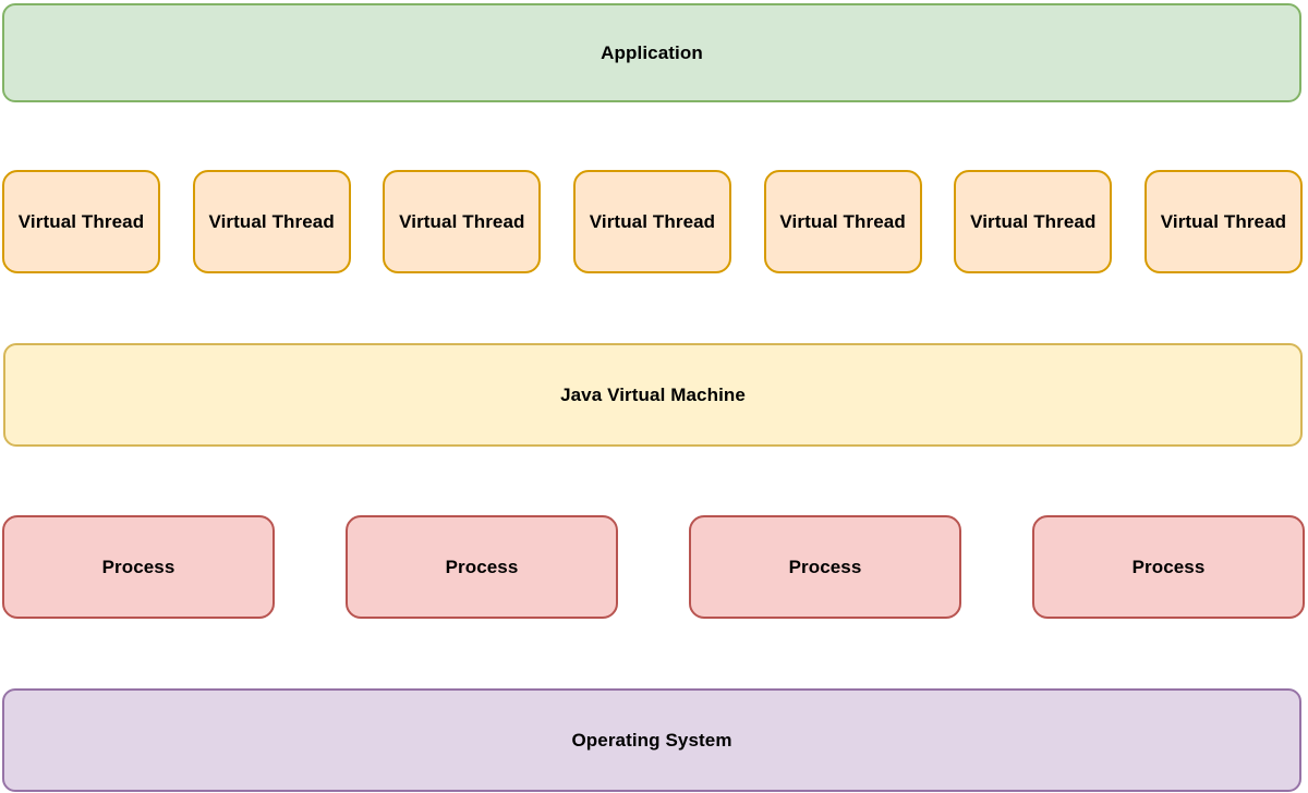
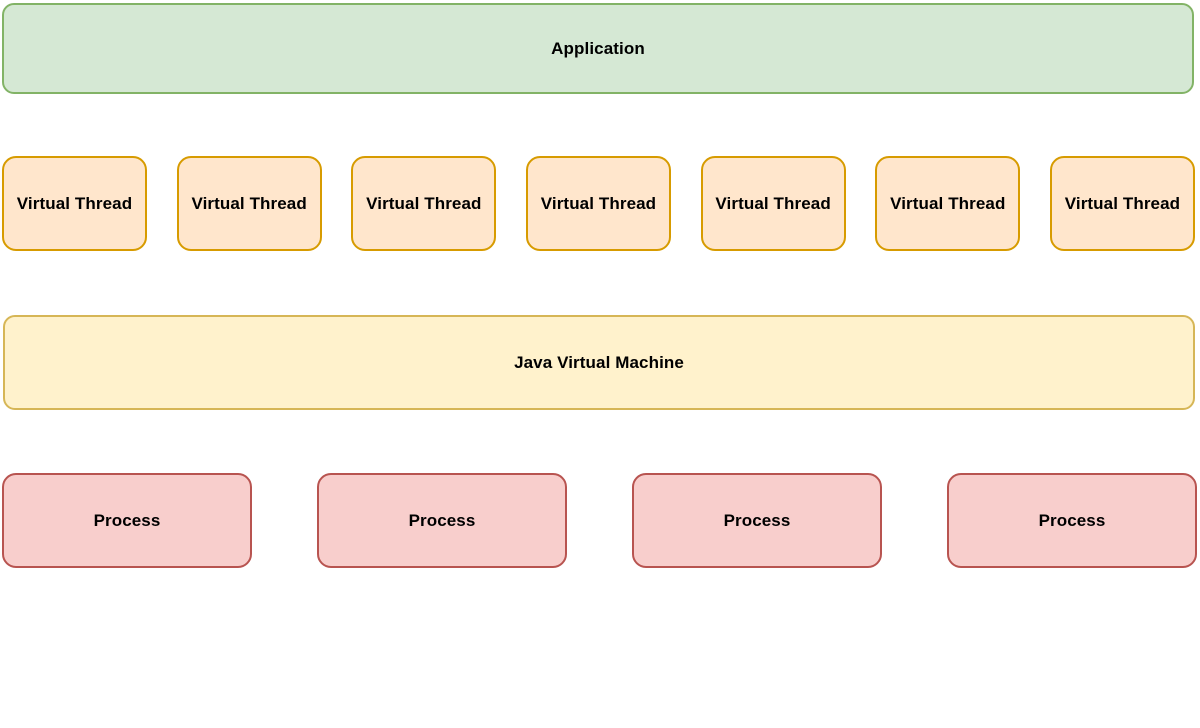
  Application
  Virtual Thread
  Virtual Thread
  Virtual Thread
  Virtual Thread
  Virtual Thread
  Virtual Thread
  Virtual Thread
  Java Virtual Machine
  Process
  Process
  Process
  Process
- Operating System
